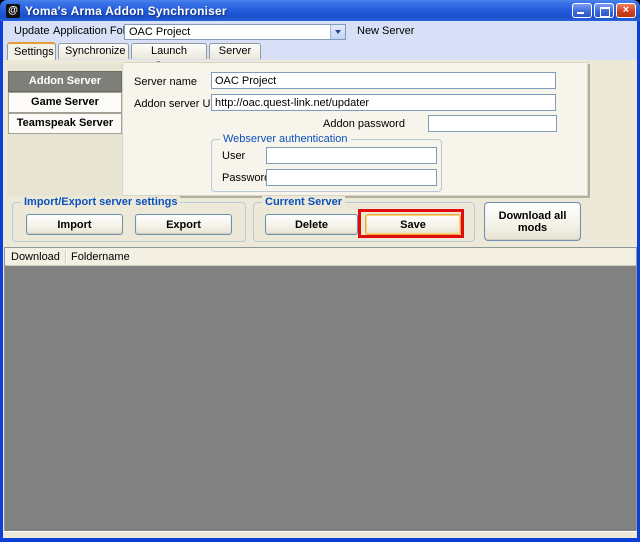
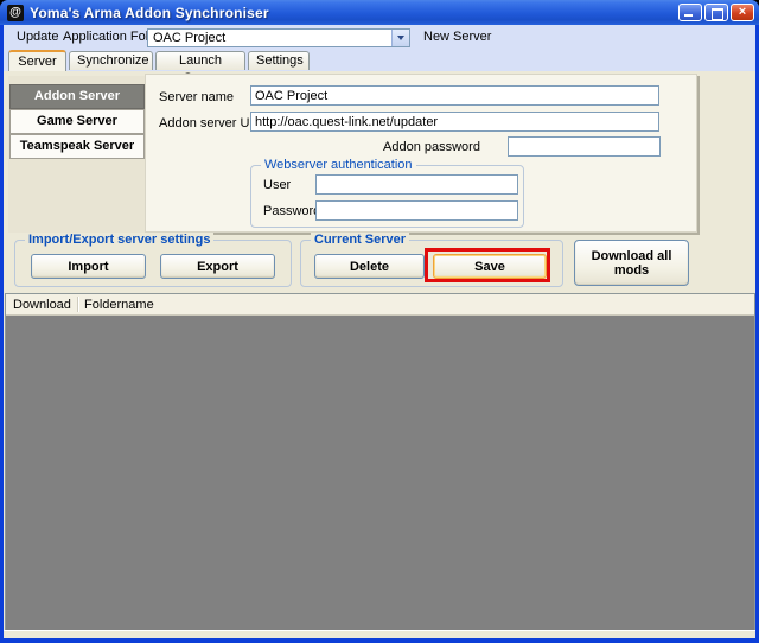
  @
  Yoma's Arma Addon Synchroniser
  ×
  Update
  Application Fo
  OAC Project
  New Server
- Settings
+ Server
  Synchronize
- Server
+ Settings
  Addon Server
  Game Server
  Teamspeak Server
  Server name
  OAC Project
  Addon server U
  http://oac.quest-link.net/updater
  Addon password
  Webserver authentication
  User
  Passwor
  Import/Export server settings
  Import
  Export
  Current Server
  Delete
  Save
  Download all mods
  Download
  Foldername
